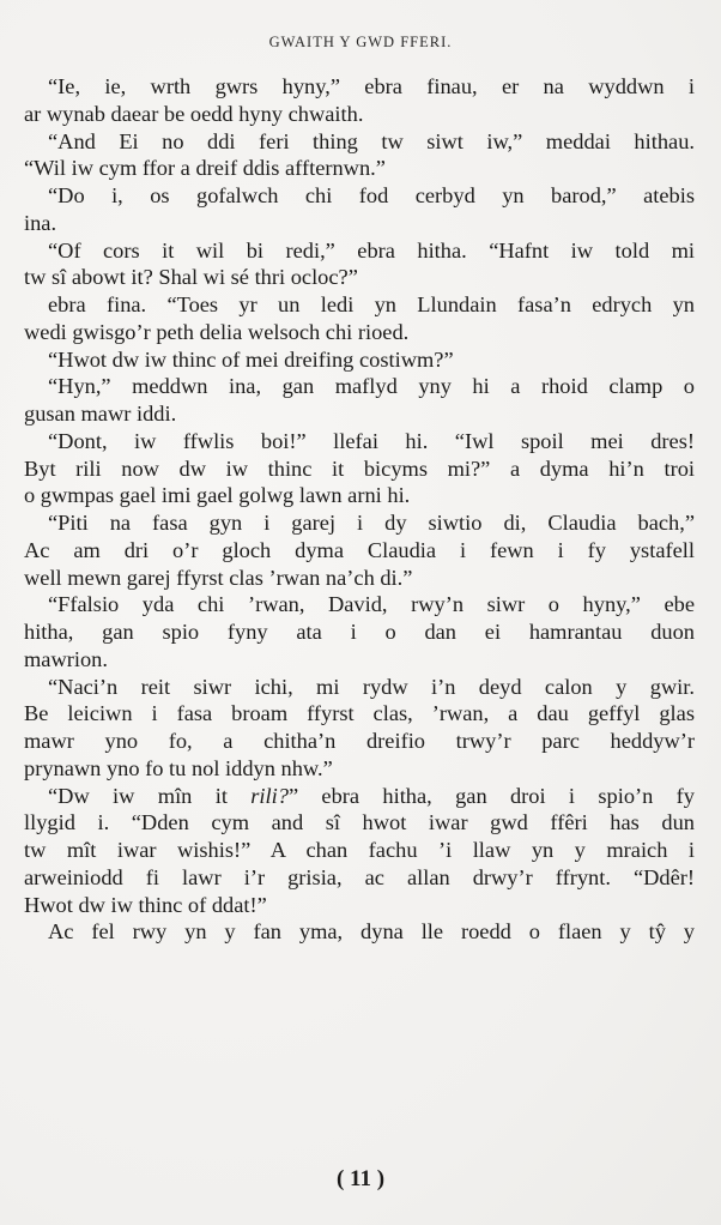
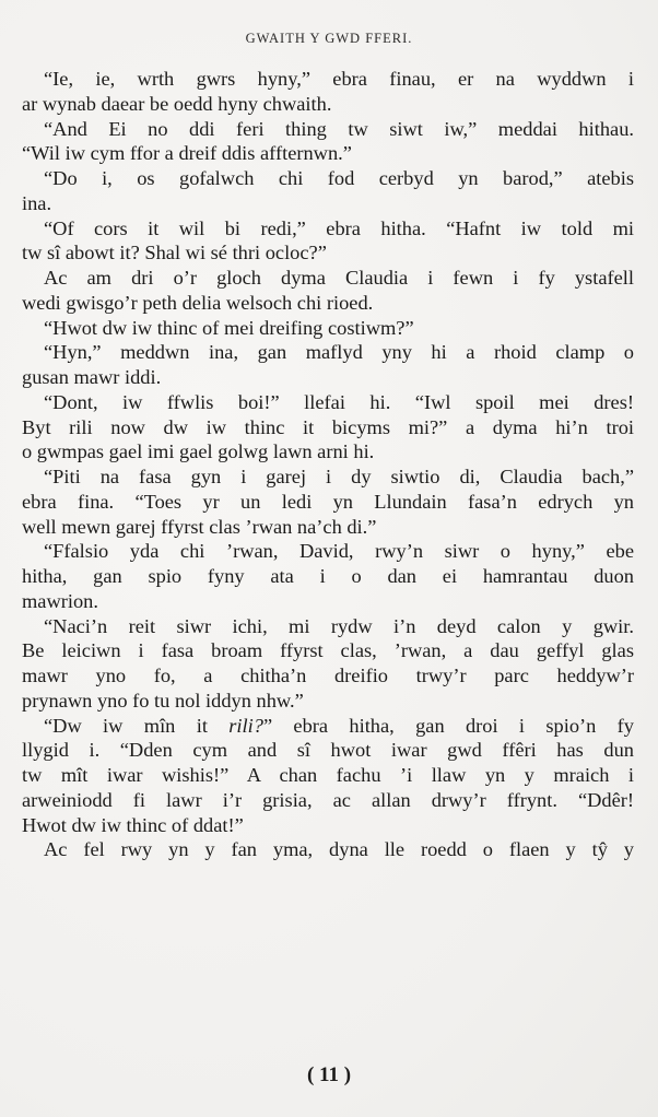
  GWAITH Y GWD FFERI.
  “Ie, ie, wrth gwrs hyny,” ebra finau, er na wyddwn i
  ar wynab daear be oedd hyny chwaith.
  “And Ei no ddi feri thing tw siwt iw,” meddai hithau.
  “Wil iw cym ffor a dreif ddis affternwn.”
  “Do i, os gofalwch chi fod cerbyd yn barod,” atebis
  ina.
  “Of cors it wil bi redi,” ebra hitha. “Hafnt iw told mi
  tw sî abowt it? Shal wi sé thri ocloc?”
- ebra fina. “Toes yr un ledi yn Llundain fasa’n edrych yn
+ Ac am dri o’r gloch dyma Claudia i fewn i fy ystafell
  wedi gwisgo’r peth delia welsoch chi rioed.
  “Hwot dw iw thinc of mei dreifing costiwm?”
  “Hyn,” meddwn ina, gan maflyd yny hi a rhoid clamp o
  gusan mawr iddi.
  “Dont, iw ffwlis boi!” llefai hi. “Iwl spoil mei dres!
  Byt rili now dw iw thinc it bicyms mi?” a dyma hi’n troi
  o gwmpas gael imi gael golwg lawn arni hi.
  “Piti na fasa gyn i garej i dy siwtio di, Claudia bach,”
- Ac am dri o’r gloch dyma Claudia i fewn i fy ystafell
+ ebra fina. “Toes yr un ledi yn Llundain fasa’n edrych yn
  well mewn garej ffyrst clas ’rwan na’ch di.”
  “Ffalsio yda chi ’rwan, David, rwy’n siwr o hyny,” ebe
  hitha, gan spio fyny ata i o dan ei hamrantau duon
  mawrion.
  “Naci’n reit siwr ichi, mi rydw i’n deyd calon y gwir.
  Be leiciwn i fasa broam ffyrst clas, ’rwan, a dau geffyl glas
  mawr yno fo, a chitha’n dreifio trwy’r parc heddyw’r
  prynawn yno fo tu nol iddyn nhw.”
  “Dw iw mîn it rili?” ebra hitha, gan droi i spio’n fy
  llygid i. “Dden cym and sî hwot iwar gwd ffêri has dun
  tw mît iwar wishis!” A chan fachu ’i llaw yn y mraich i
  arweiniodd fi lawr i’r grisia, ac allan drwy’r ffrynt. “Ddêr!
  Hwot dw iw thinc of ddat!”
  Ac fel rwy yn y fan yma, dyna lle roedd o flaen y tŷ y
  ( 11 )
